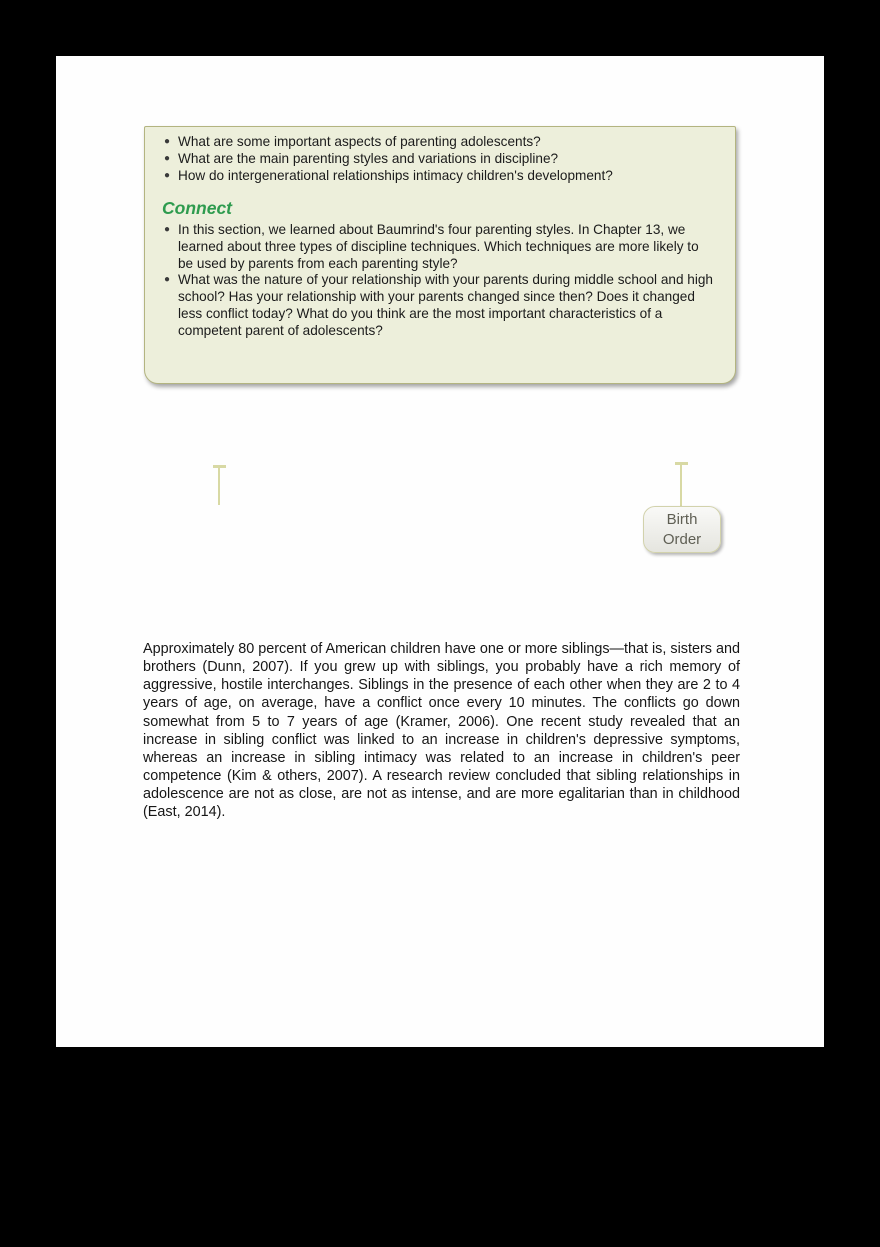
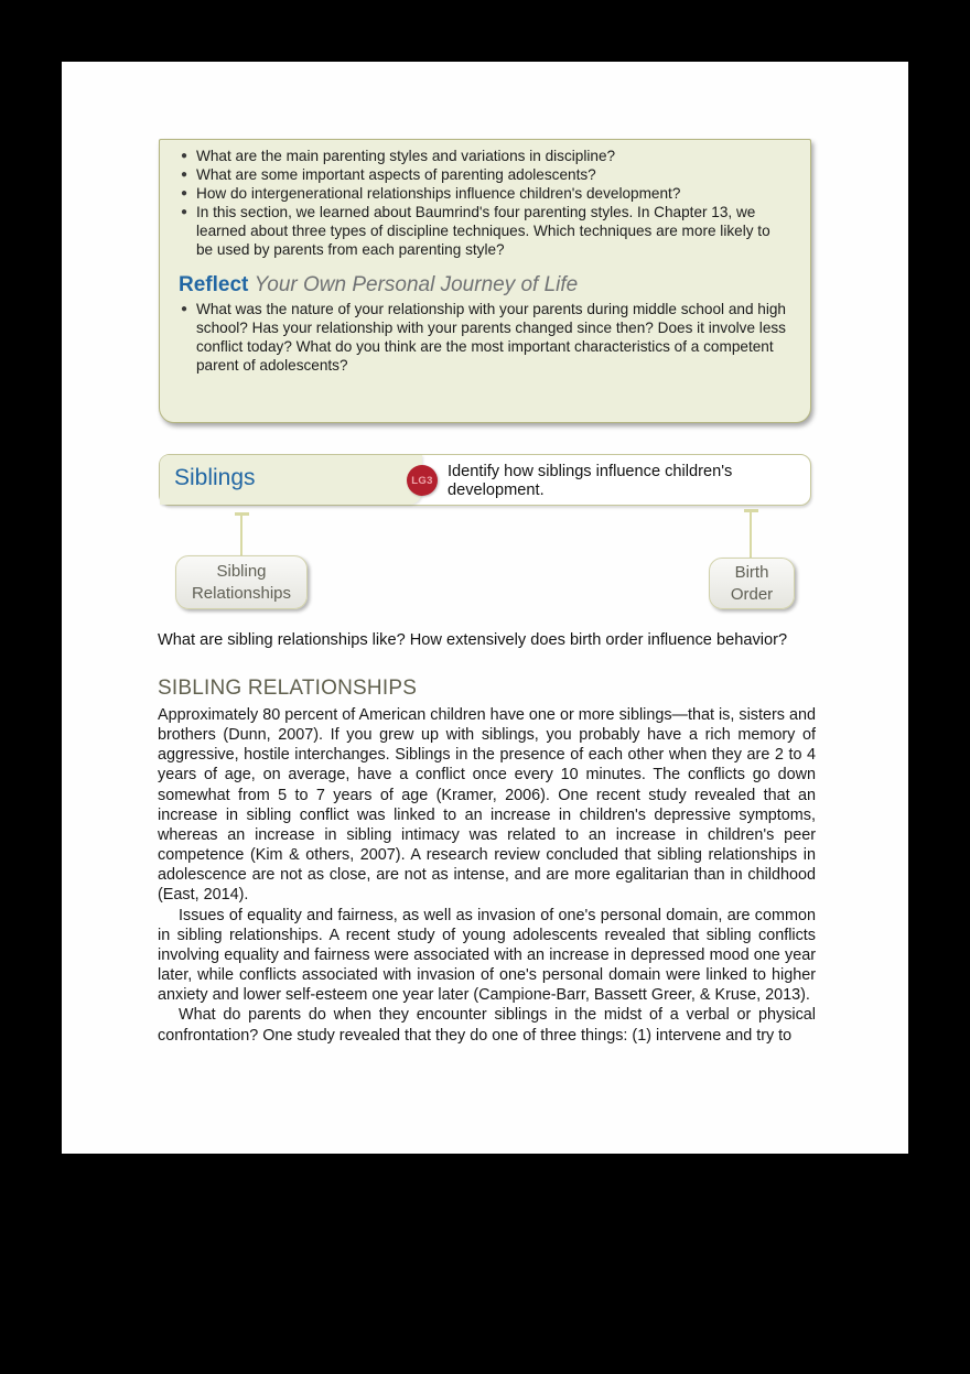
  ●
- What are some important aspects of parenting adolescents?
+ What are the main parenting styles and variations in discipline?
  ●
- What are the main parenting styles and variations in discipline?
+ What are some important aspects of parenting adolescents?
  ●
- How do intergenerational relationships intimacy children's development?
+ How do intergenerational relationships influence children's development?
- Connect
  ●
  In this section, we learned about Baumrind's four parenting styles. In Chapter 13, we learned about three types of discipline techniques. Which techniques are more likely to be used by parents from each parenting style?
+ Reflect Your Own Personal Journey of Life
  ●
- What was the nature of your relationship with your parents during middle school and high school? Has your relationship with your parents changed since then? Does it changed less conflict today? What do you think are the most important characteristics of a competent parent of adolescents?
+ What was the nature of your relationship with your parents during middle school and high school? Has your relationship with your parents changed since then? Does it involve less conflict today? What do you think are the most important characteristics of a competent parent of adolescents?
+ Siblings
+ LG3
+ Identify how siblings influence children's development.
+ Sibling Relationships
  Birth Order
+ What are sibling relationships like? How extensively does birth order influence behavior?
+ SIBLING RELATIONSHIPS
  Approximately 80 percent of American children have one or more siblings—that is, sisters and brothers (Dunn, 2007). If you grew up with siblings, you probably have a rich memory of aggressive, hostile interchanges. Siblings in the presence of each other when they are 2 to 4 years of age, on average, have a conflict once every 10 minutes. The conflicts go down somewhat from 5 to 7 years of age (Kramer, 2006). One recent study revealed that an increase in sibling conflict was linked to an increase in children's depressive symptoms, whereas an increase in sibling intimacy was related to an increase in children's peer competence (Kim & others, 2007). A research review concluded that sibling relationships in adolescence are not as close, are not as intense, and are more egalitarian than in childhood (East, 2014).
+ Issues of equality and fairness, as well as invasion of one's personal domain, are common in sibling relationships. A recent study of young adolescents revealed that sibling conflicts involving equality and fairness were associated with an increase in depressed mood one year later, while conflicts associated with invasion of one's personal domain were linked to higher anxiety and lower self-esteem one year later (Campione-Barr, Bassett Greer, & Kruse, 2013).
+ What do parents do when they encounter siblings in the midst of a verbal or physical confrontation? One study revealed that they do one of three things: (1) intervene and try to
